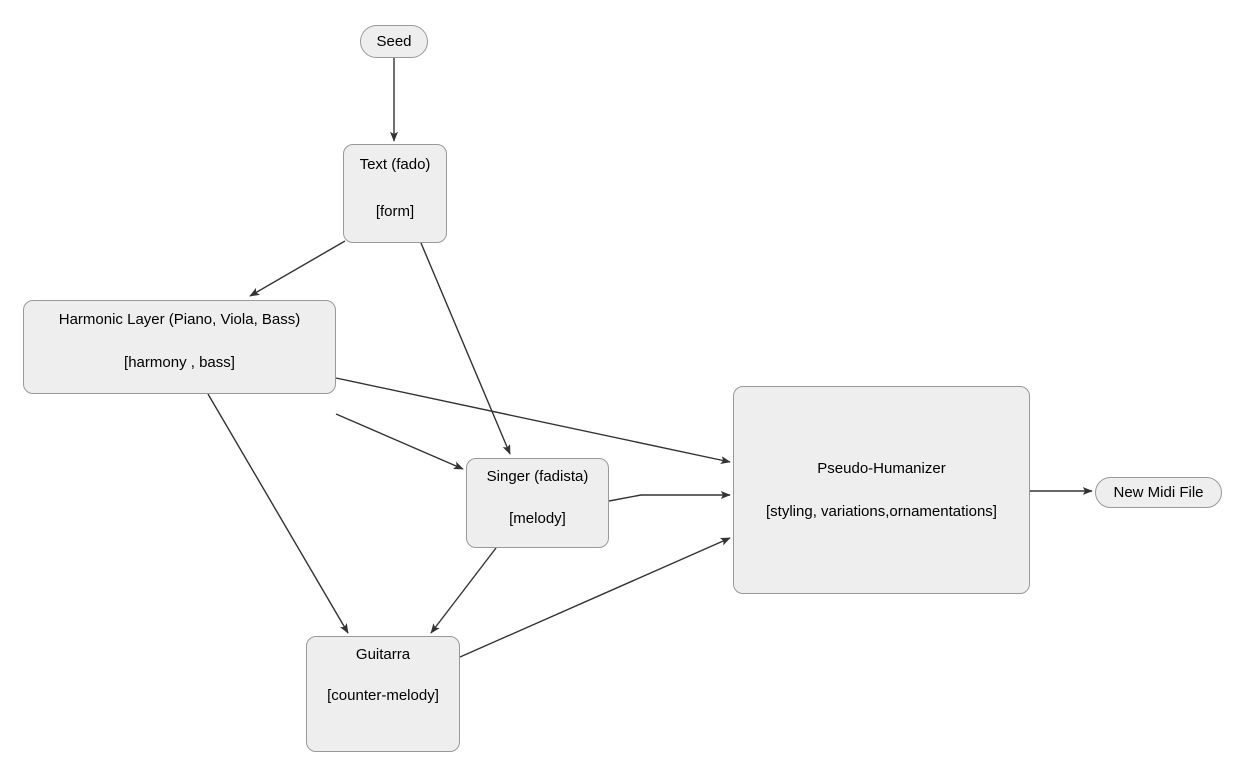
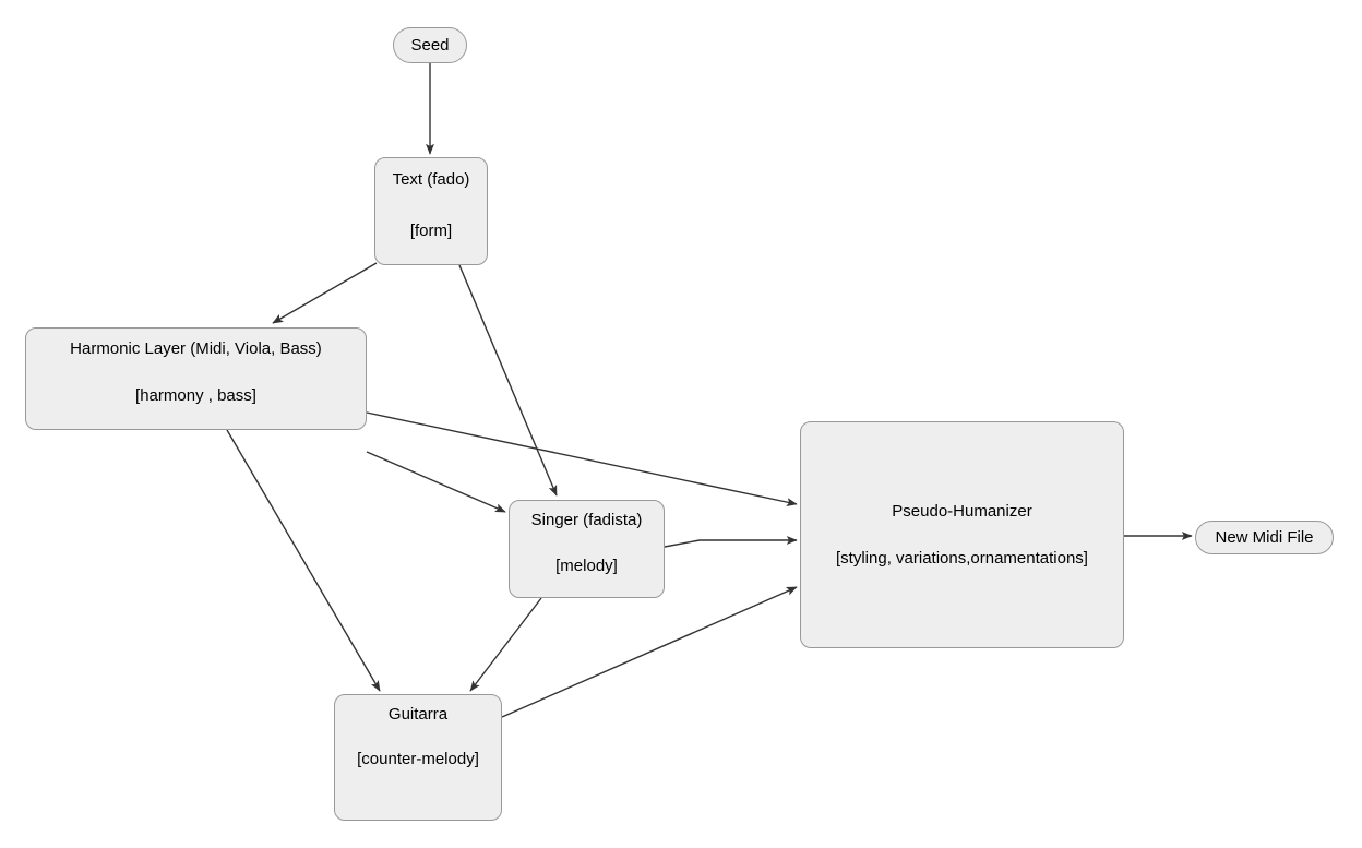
  Seed
  Text (fado)
  [form]
- Harmonic Layer (Piano, Viola, Bass)
+ Harmonic Layer (Midi, Viola, Bass)
  [harmony , bass]
  Singer (fadista)
  [melody]
  Guitarra
  [counter-melody]
  Pseudo-Humanizer
  [styling, variations,ornamentations]
  New Midi File
